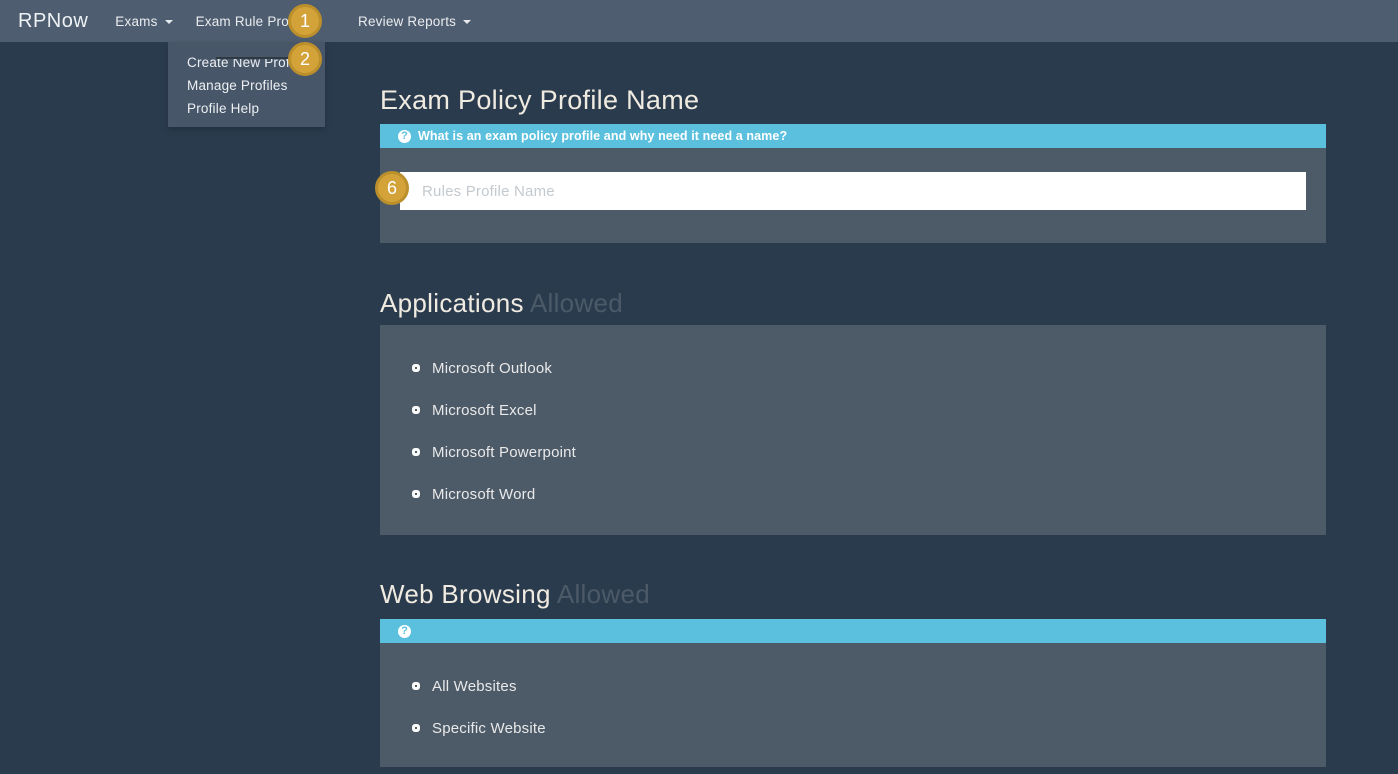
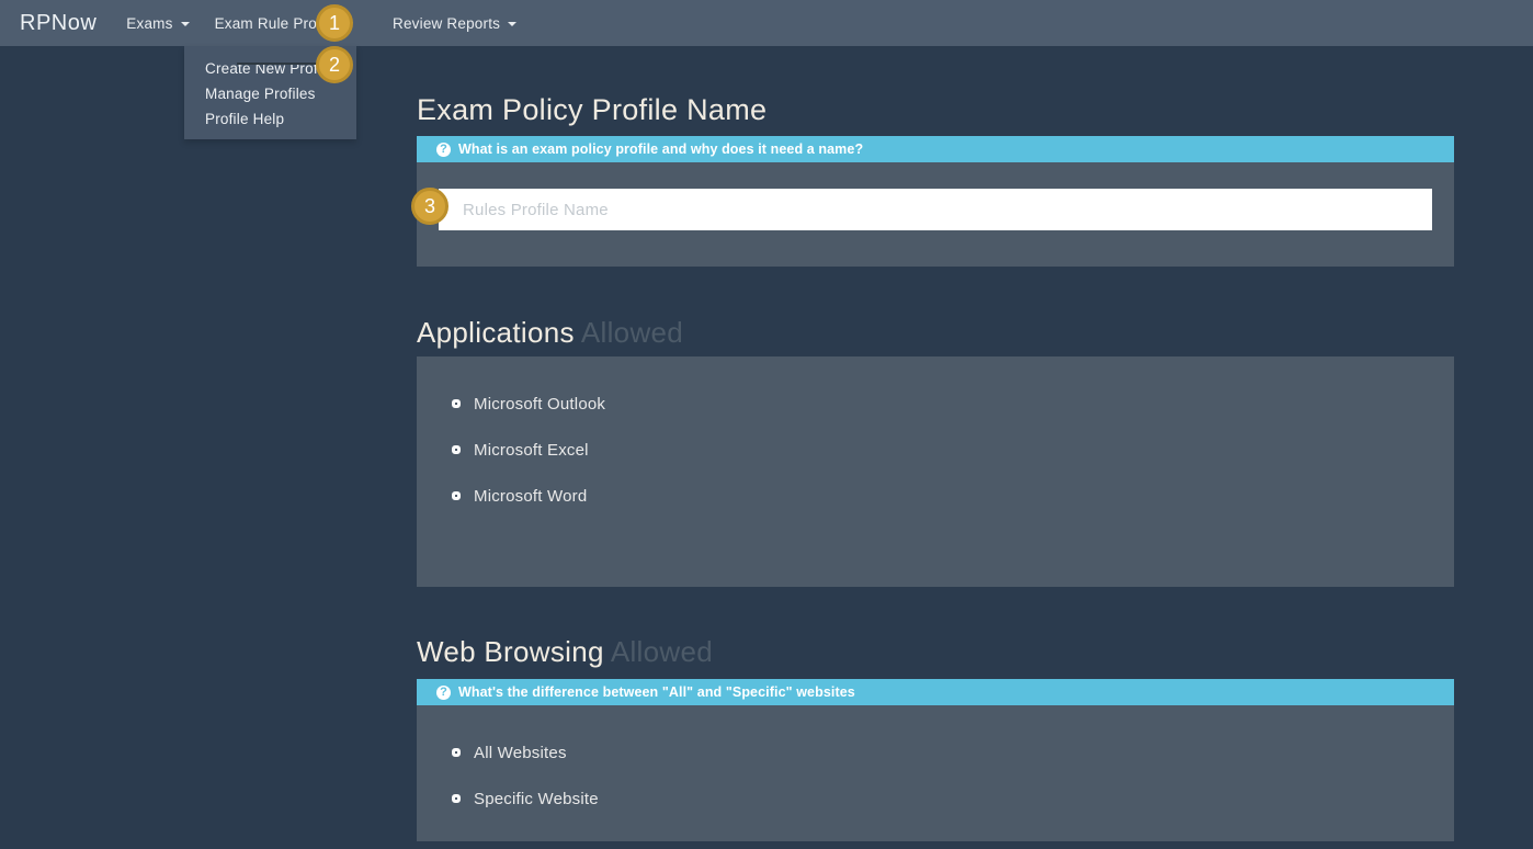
  RPNow
  Exams
  Exam Rule Pro
  Review Reports
  Create New Pro
  Manage Profiles
  Profile Help
  1
  2
- 6
+ 3
  Exam Policy Profile Name
  ?
- What is an exam policy profile and why need it need a name?
+ What is an exam policy profile and why does it need a name?
  Rules Profile Name
  Applications Allowed
  Microsoft Outlook
  Microsoft Excel
- Microsoft Powerpoint
  Microsoft Word
  Web Browsing Allowed
  ?
+ What's the difference between "All" and "Specific" websites
  All Websites
  Specific Website
